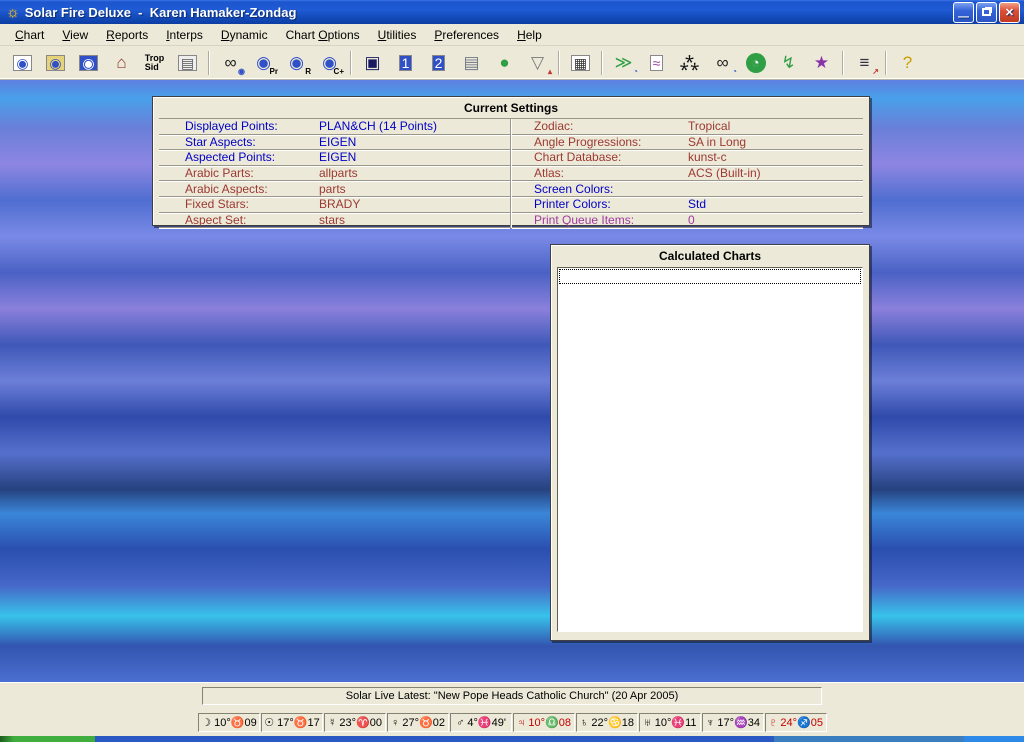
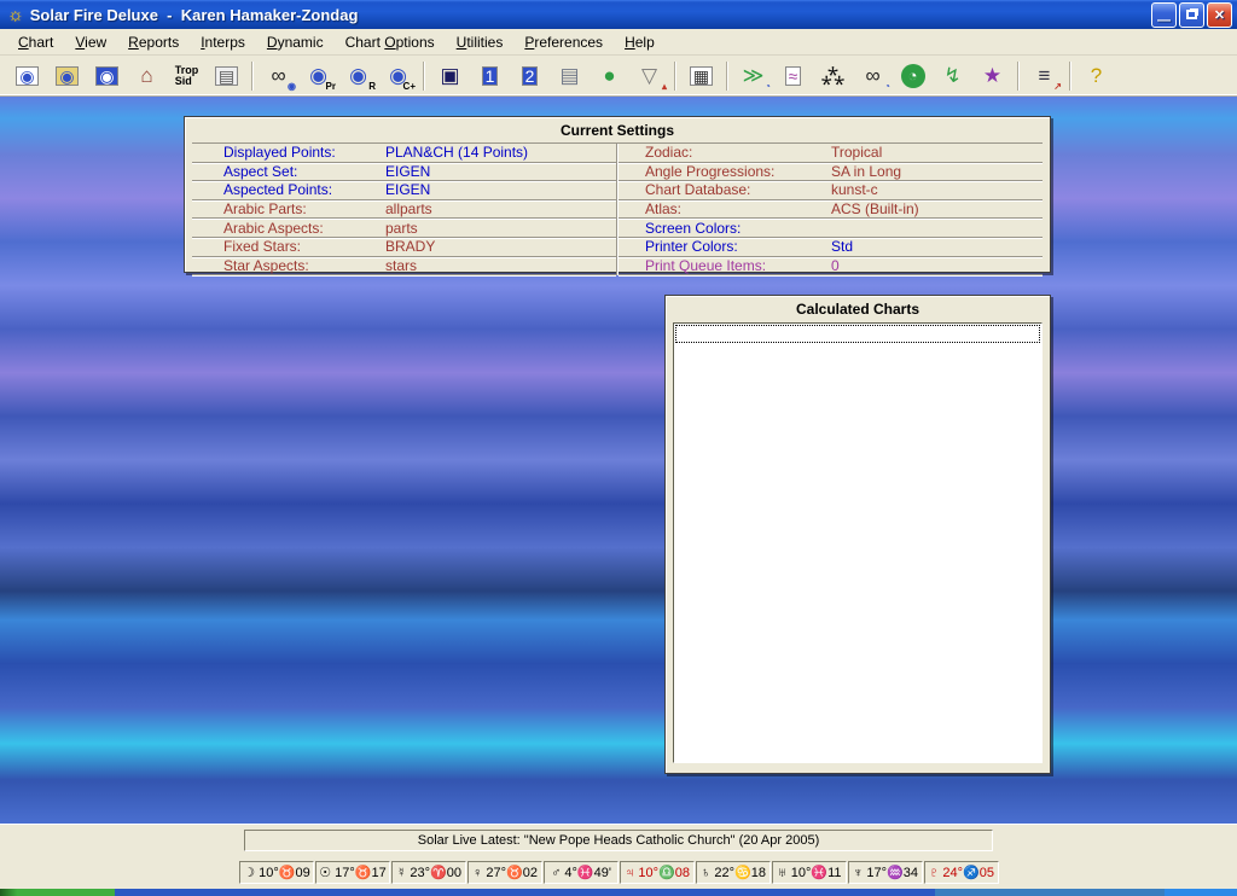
  ☼
  Solar Fire Deluxe - Karen Hamaker-Zondag
  —
  ✕
  Chart
  View
  Reports
  Interps
  Dynamic
  Chart Options
  Utilities
  Preferences
  Help
  ◉
  ◉
  ◉
  ⌂
  Trop
  Sid
  ▤
  ∞
  ◉
  ◉
  Pr
  ◉
  R
  ◉
  C+
  ▣
  1
  2
  ▤
  ●
  ▽
  ▴
  ▦
  ≫
  ◔
  ≈
  ⁂
  ∞
  ◔
  ◔
  ↯
  ★
  ≡
  ↗
  ?
  Current Settings
  Displayed Points:
  PLAN&CH (14 Points)
- Star Aspects:
+ Aspect Set:
  EIGEN
  Aspected Points:
  EIGEN
  Arabic Parts:
  allparts
  Arabic Aspects:
  parts
  Fixed Stars:
  BRADY
- Aspect Set:
+ Star Aspects:
  stars
  Zodiac:
  Tropical
  Angle Progressions:
  SA in Long
  Chart Database:
  kunst-c
  Atlas:
  ACS (Built-in)
  Screen Colors:
  Printer Colors:
  Std
  Print Queue Items:
  0
  Calculated Charts
  Solar Live Latest: "New Pope Heads Catholic Church" (20 Apr 2005)
  ☽ 10°♉09
  ☉ 17°♉17
  ☿ 23°♈00
  ♀ 27°♉02
  ♂ 4°♓49'
  ♃ 10°♎08
  ♄ 22°♋18
  ♅ 10°♓11
  ♆ 17°♒34
  ♇ 24°♐05
